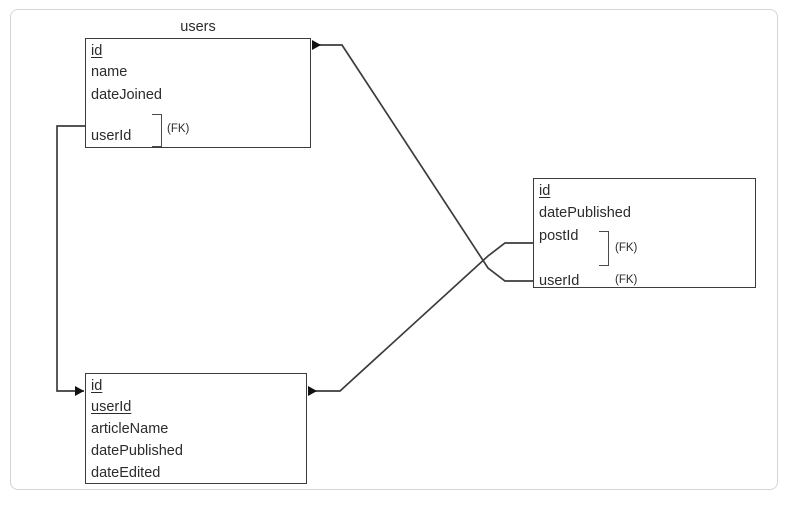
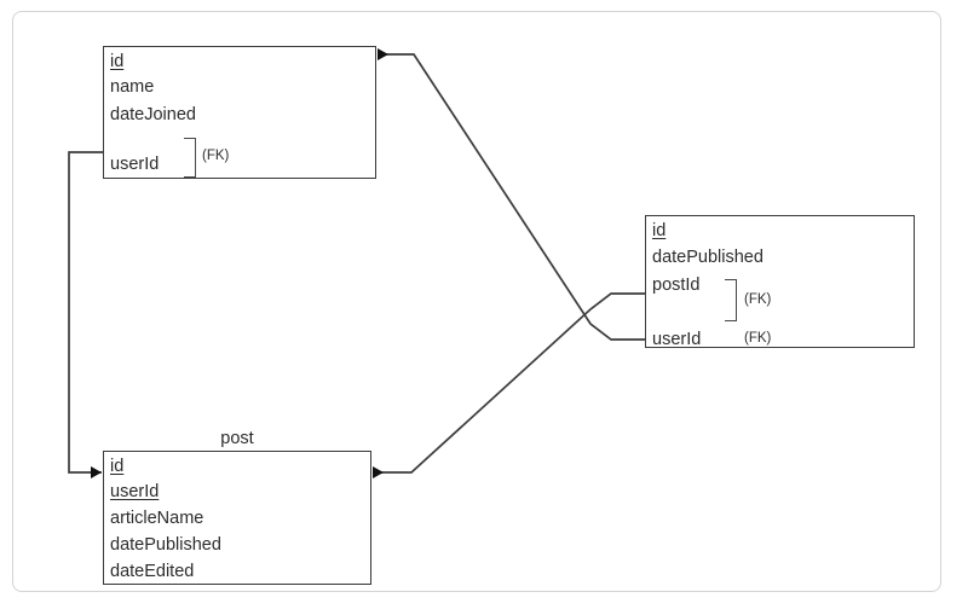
- users
  id
  name
  dateJoined
  userId
  (FK)
  id
  datePublished
  postId
  userId
  (FK)
  (FK)
+ post
  id
  userId
  articleName
  datePublished
  dateEdited
